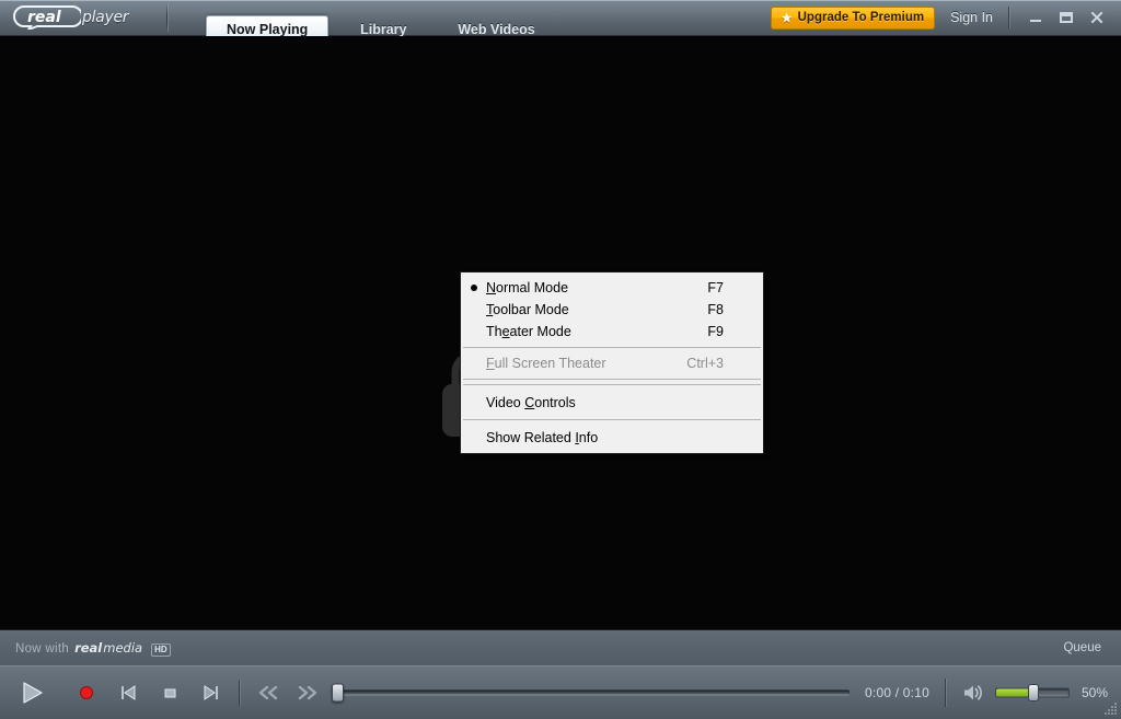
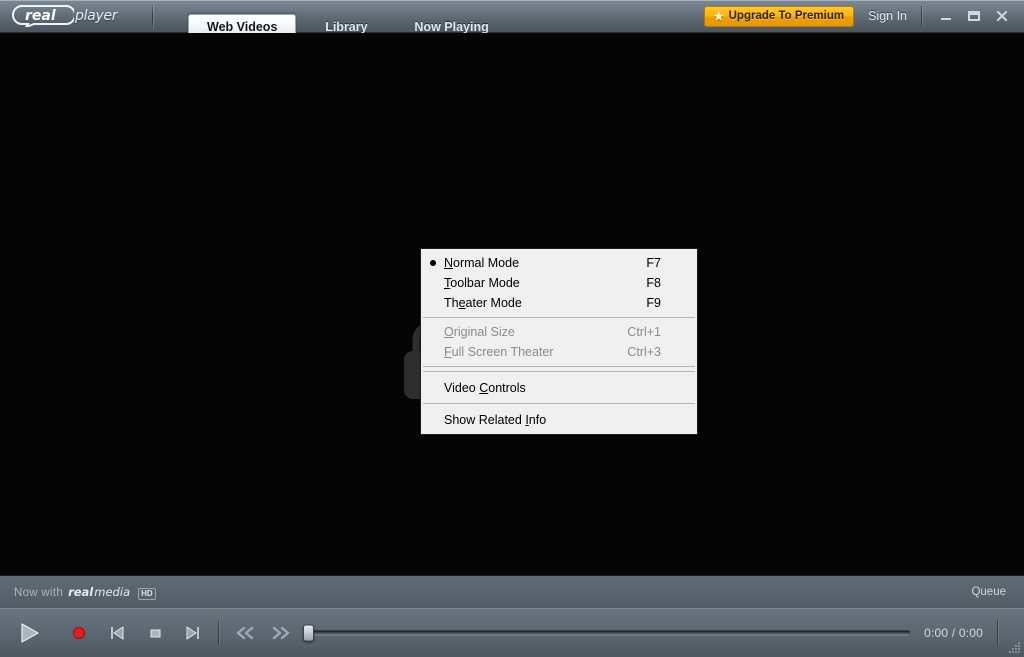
  real
  player
- Now Playing
+ Web Videos
  Library
- Web Videos
+ Now Playing
  ★
  Upgrade To Premium
  Sign In
  Normal Mode
  F7
  Toolbar Mode
  F8
  Theater Mode
  F9
+ Original Size
+ Ctrl+1
  Full Screen Theater
  Ctrl+3
  Video Controls
  Show Related Info
  Now with
  real
  media
  HD
  Queue
- 0:00 / 0:10
+ 0:00 / 0:00
- 50%
